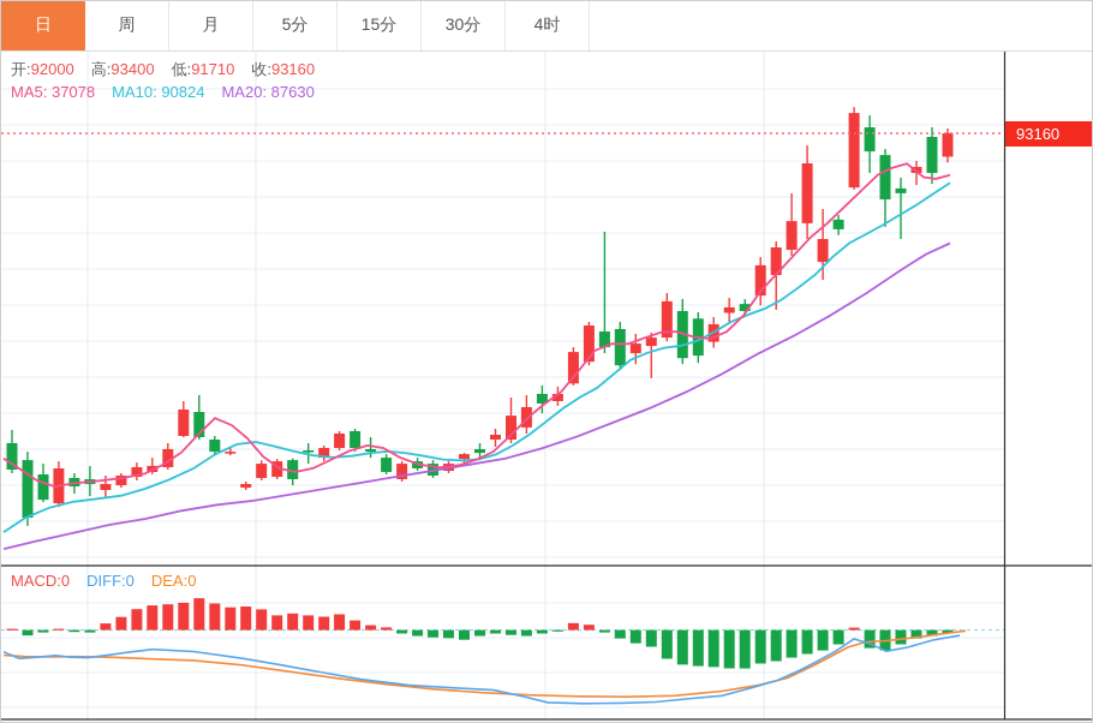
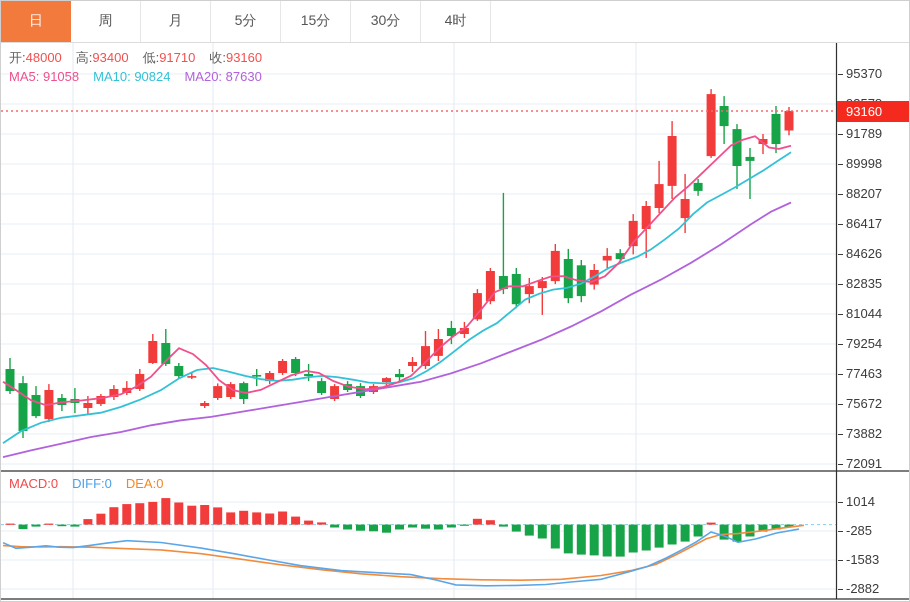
  日
  周
  月
  5分
  15分
  30分
  4时
- 开:92000 高:93400 低:91710 收:93160
+ 开:48000 高:93400 低:91710 收:93160
- MA5: 37078 MA10: 90824 MA20: 87630
+ MA5: 91058 MA10: 90824 MA20: 87630
  MACD:0 DIFF:0 DEA:0
+ 95370
+ 91789
+ 89998
+ 88207
+ 86417
+ 84626
+ 82835
+ 81044
+ 79254
+ 77463
+ 75672
+ 73882
+ 72091
+ 1014
+ -285
+ -1583
+ -2882
  93160
